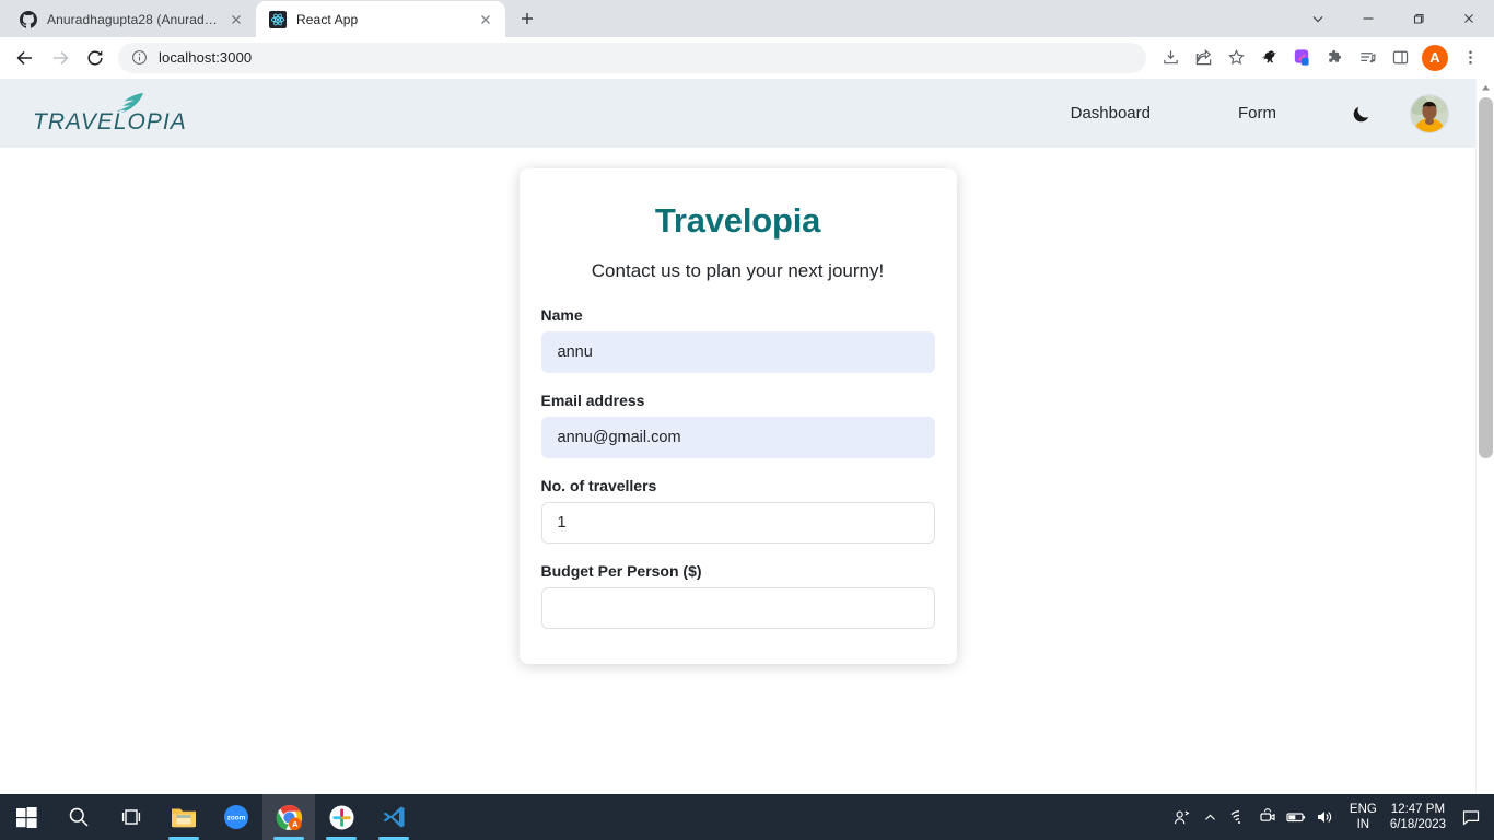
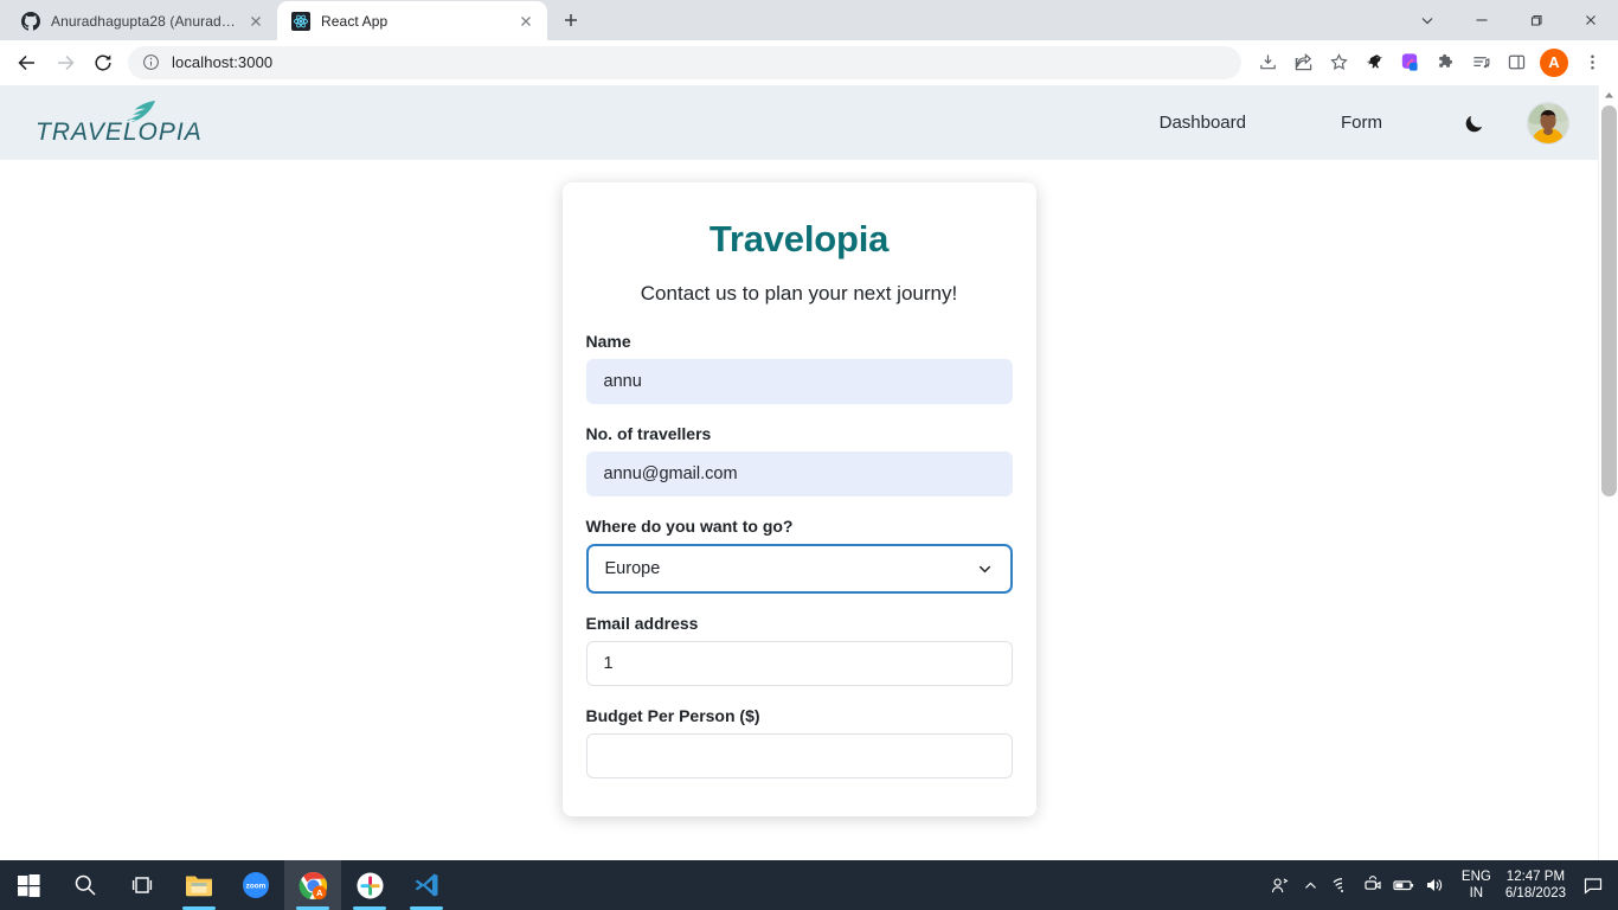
  Anuradhagupta28 (Anuradha
  React App
  localhost:3000
  A
  TRAVELOPIA
  Dashboard
  Form
  Travelopia
  Contact us to plan your next journy!
  Name
  annu
- Email address
+ No. of travellers
  annu@gmail.com
+ Where do you want to go?
+ Europe
- No. of travellers
+ Email address
  1
  Budget Per Person ($)
  A
  ENG
  IN
  12:47 PM
  6/18/2023
